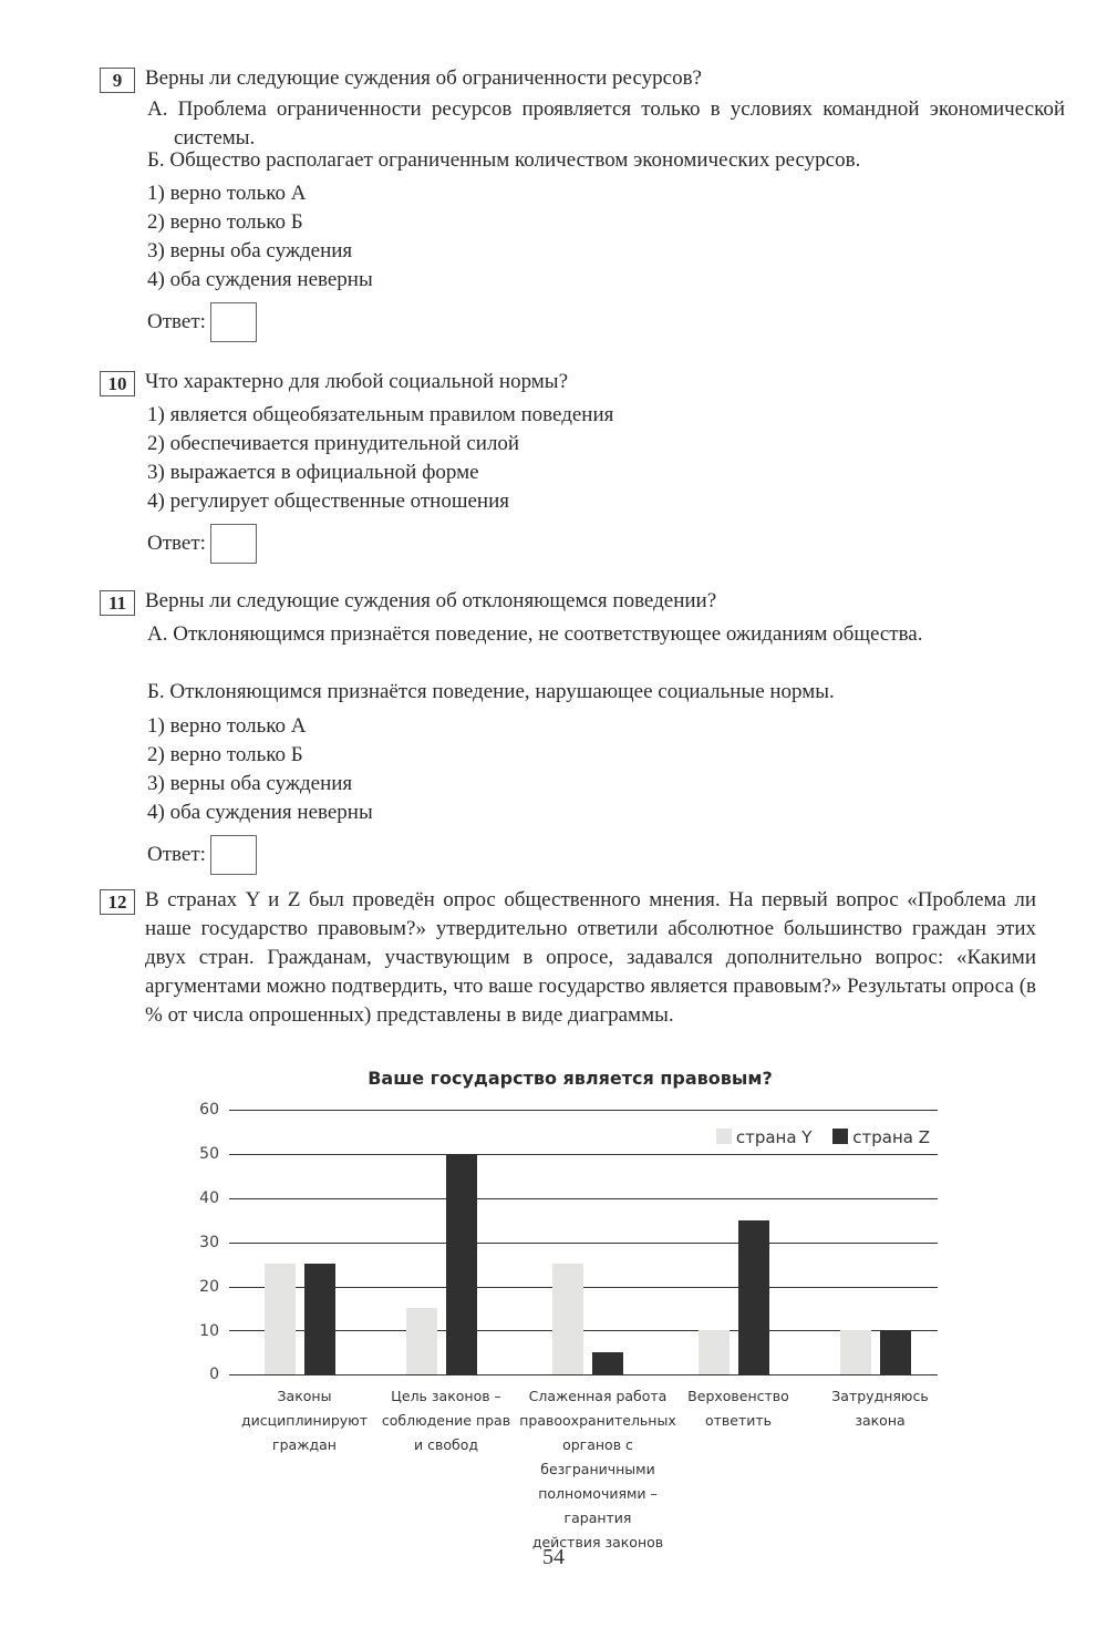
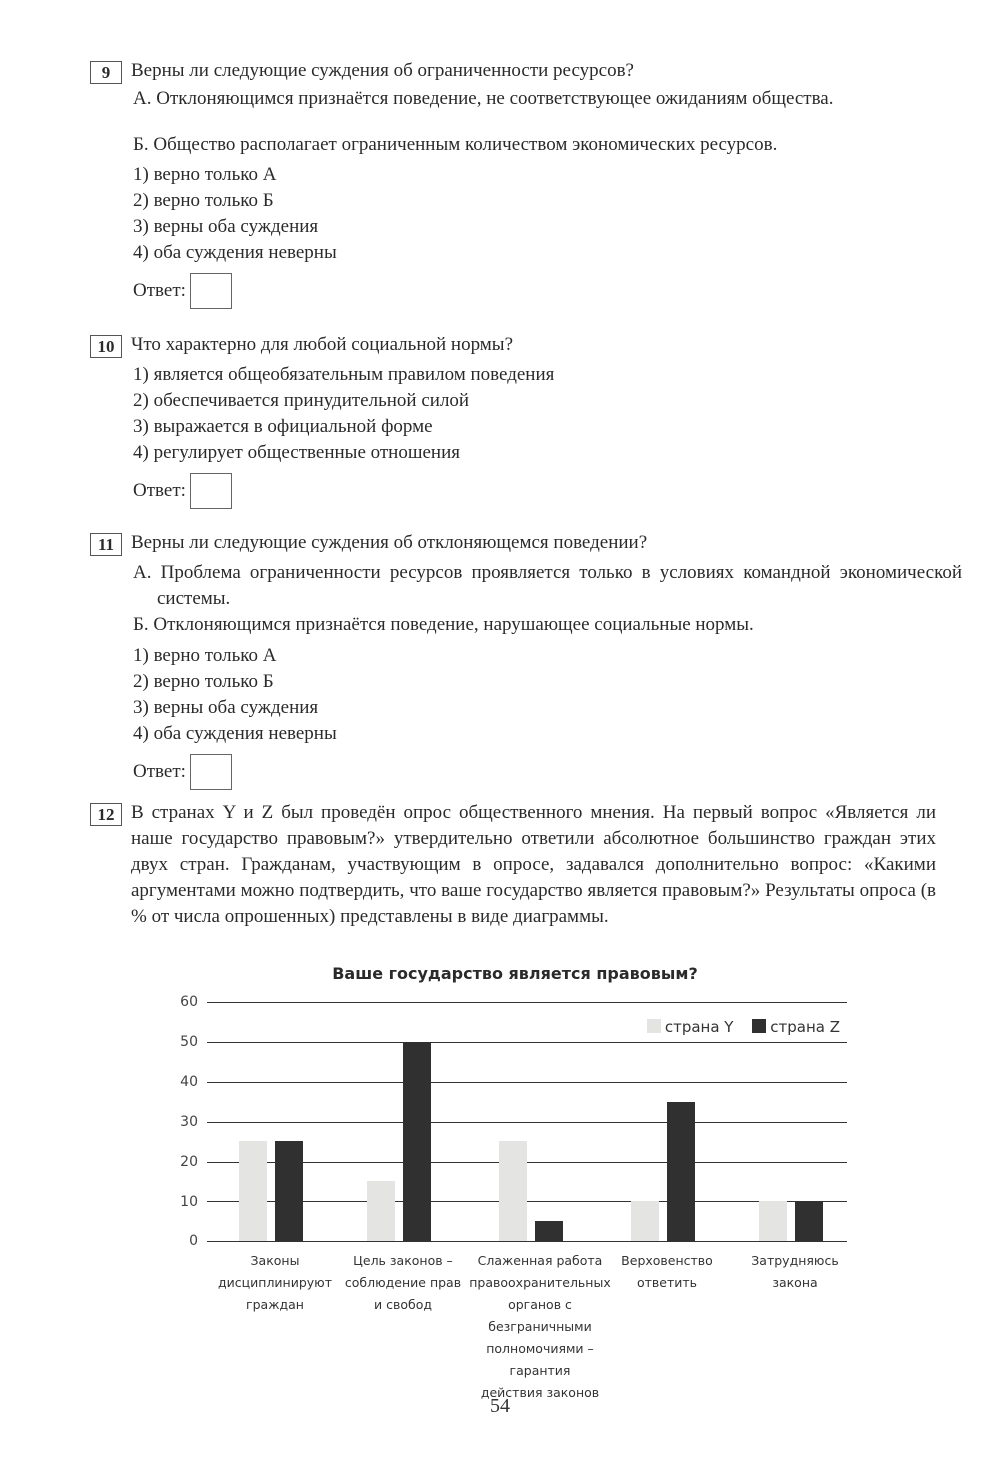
  9
  Верны ли следующие суждения об ограниченности ресурсов?
- А. Проблема ограниченности ресурсов проявляется только в условиях командной экономической системы.
+ А. Отклоняющимся признаётся поведение, не соответствующее ожиданиям общества.
  Б. Общество располагает ограниченным количеством экономических ресурсов.
  1) верно только А
  2) верно только Б
  3) верны оба суждения
  4) оба суждения неверны
  Ответ:
  10
  Что характерно для любой социальной нормы?
  1) является общеобязательным правилом поведения
  2) обеспечивается принудительной силой
  3) выражается в официальной форме
  4) регулирует общественные отношения
  Ответ:
  11
  Верны ли следующие суждения об отклоняющемся поведении?
- А. Отклоняющимся признаётся поведение, не соответствующее ожиданиям общества.
+ А. Проблема ограниченности ресурсов проявляется только в условиях командной экономической системы.
  Б. Отклоняющимся признаётся поведение, нарушающее социальные нормы.
  1) верно только А
  2) верно только Б
  3) верны оба суждения
  4) оба суждения неверны
  Ответ:
  12
- В странах Y и Z был проведён опрос общественного мнения. На первый вопрос «Проблема ли наше государство правовым?» утвердительно ответили абсолютное большинство граждан этих двух стран. Гражданам, участвующим в опросе, задавался дополнительно вопрос: «Какими аргументами можно подтвердить, что ваше государство является правовым?» Результаты опроса (в % от числа опрошенных) представлены в виде диаграммы.
+ В странах Y и Z был проведён опрос общественного мнения. На первый вопрос «Является ли наше государство правовым?» утвердительно ответили абсолютное большинство граждан этих двух стран. Гражданам, участвующим в опросе, задавался дополнительно вопрос: «Какими аргументами можно подтвердить, что ваше государство является правовым?» Результаты опроса (в % от числа опрошенных) представлены в виде диаграммы.
  Ваше государство является правовым?
  60
  50
  40
  30
  20
  10
  0
  страна Y страна Z
  Законы
  дисциплинируют
  граждан
  Цель законов –
  соблюдение прав
  и свобод
  Слаженная работа
  правоохранительных
  органов с безграничными
  полномочиями – гарантия
  действия законов
  Верховенство
  ответить
  Затрудняюсь
  закона
  54
